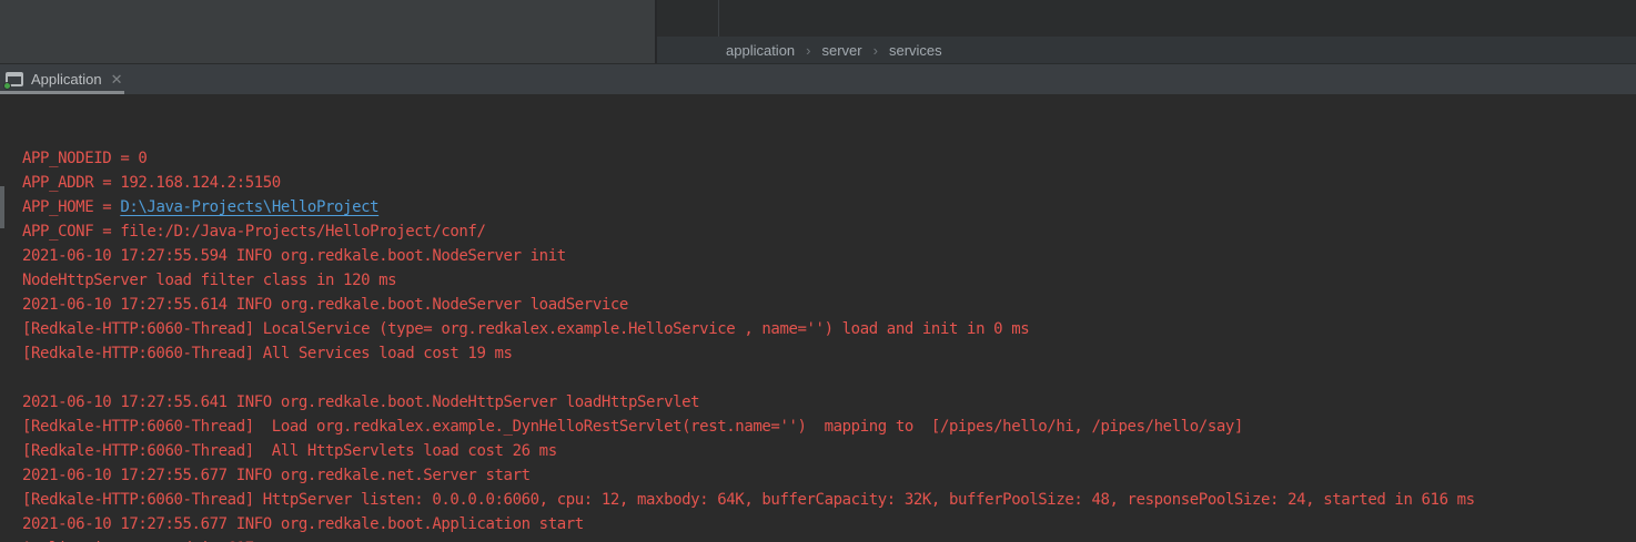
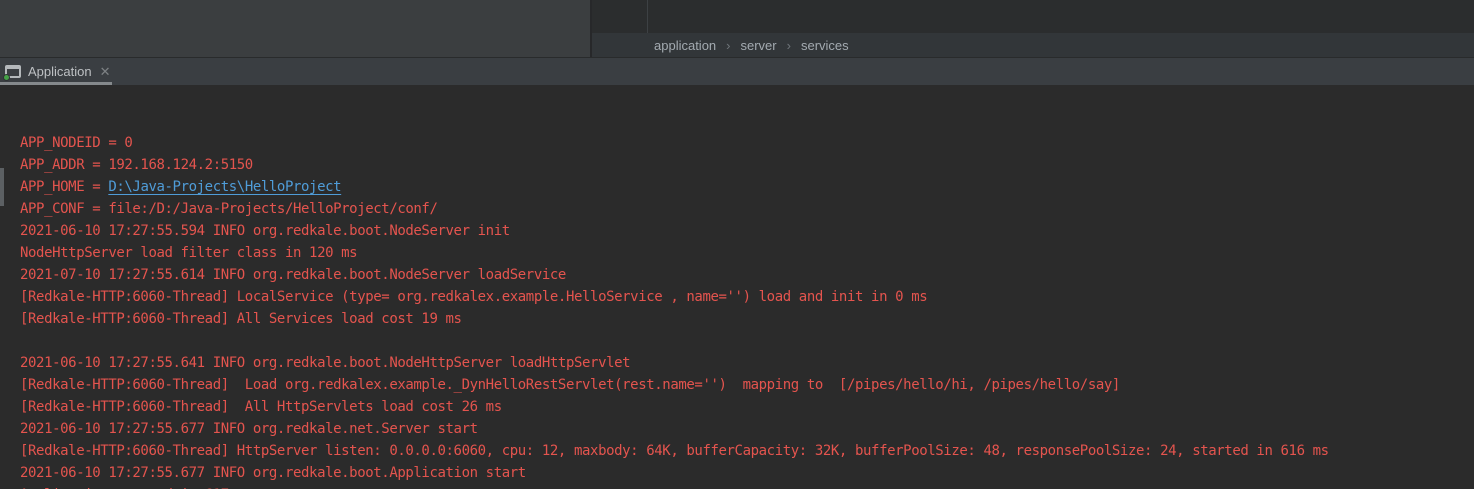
  application
  ›
  server
  ›
  services
  Application
  ✕
  APP_NODEID = 0
  APP_ADDR = 192.168.124.2:5150
  APP_HOME = D:\Java-Projects\HelloProject
  APP_CONF = file:/D:/Java-Projects/HelloProject/conf/
  2021-06-10 17:27:55.594 INFO org.redkale.boot.NodeServer init
  NodeHttpServer load filter class in 120 ms
- 2021-06-10 17:27:55.614 INFO org.redkale.boot.NodeServer loadService
+ 2021-07-10 17:27:55.614 INFO org.redkale.boot.NodeServer loadService
  [Redkale-HTTP:6060-Thread] LocalService (type= org.redkalex.example.HelloService , name='') load and init in 0 ms
  [Redkale-HTTP:6060-Thread] All Services load cost 19 ms
  2021-06-10 17:27:55.641 INFO org.redkale.boot.NodeHttpServer loadHttpServlet
  [Redkale-HTTP:6060-Thread] Load org.redkalex.example._DynHelloRestServlet(rest.name='') mapping to [/pipes/hello/hi, /pipes/hello/say]
  [Redkale-HTTP:6060-Thread] All HttpServlets load cost 26 ms
  2021-06-10 17:27:55.677 INFO org.redkale.net.Server start
  [Redkale-HTTP:6060-Thread] HttpServer listen: 0.0.0.0:6060, cpu: 12, maxbody: 64K, bufferCapacity: 32K, bufferPoolSize: 48, responsePoolSize: 24, started in 616 ms
  2021-06-10 17:27:55.677 INFO org.redkale.boot.Application start
